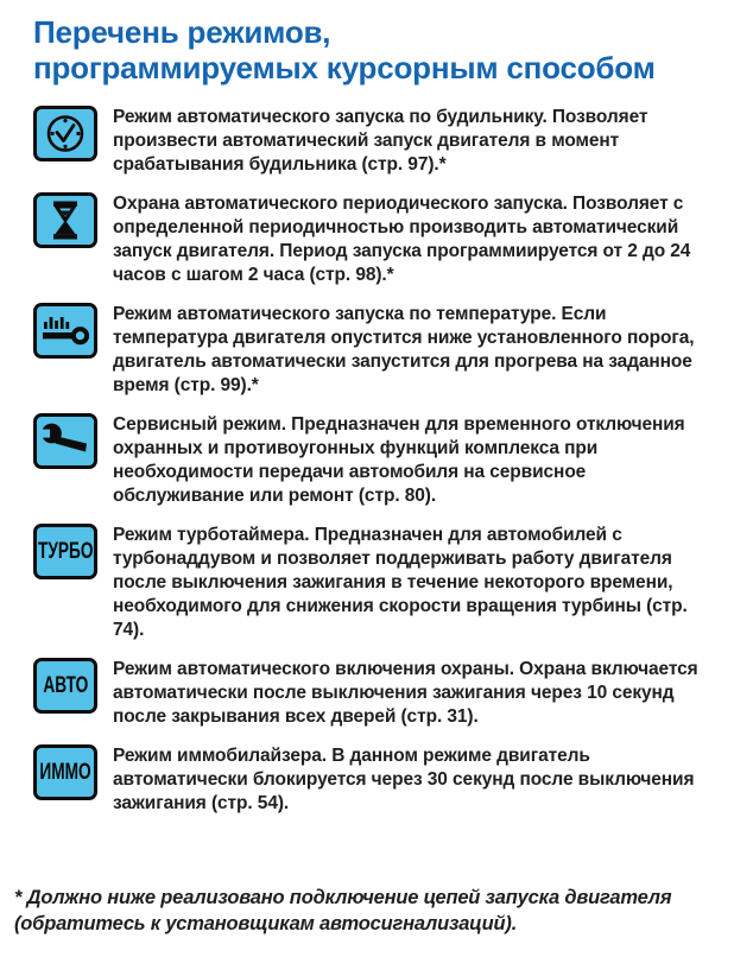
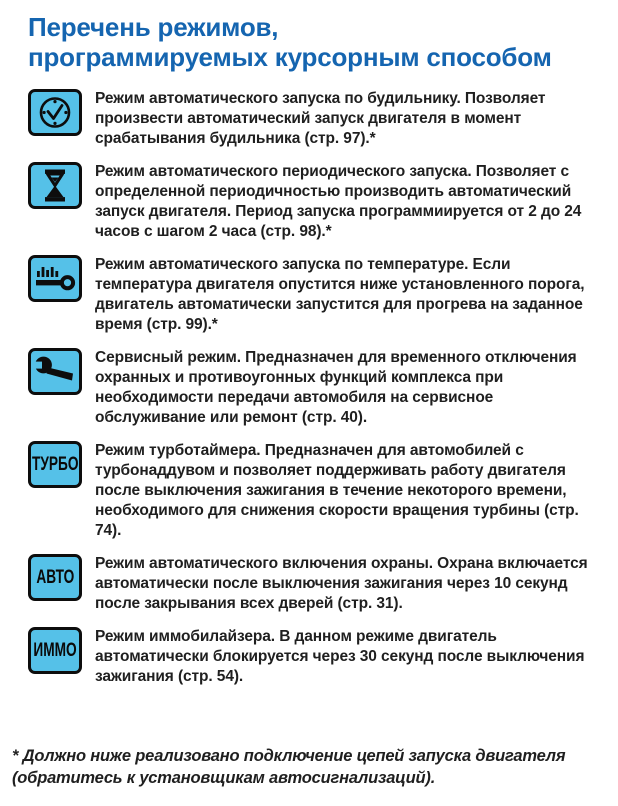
  Перечень режимов,
  программируемых курсорным способом
  Режим автоматического запуска по будильнику. Позволяет произвести автоматический запуск двигателя в момент срабатывания будильника (стр. 97).*
- Охрана автоматического периодического запуска. Позволяет с определенной периодичностью производить автоматический запуск двигателя. Период запуска программиируется от 2 до 24 часов с шагом 2 часа (стр. 98).*
+ Режим автоматического периодического запуска. Позволяет с определенной периодичностью производить автоматический запуск двигателя. Период запуска программиируется от 2 до 24 часов с шагом 2 часа (стр. 98).*
  Режим автоматического запуска по температуре. Если температура двигателя опустится ниже установленного порога, двигатель автоматически запустится для прогрева на заданное время (стр. 99).*
- Сервисный режим. Предназначен для временного отключения охранных и противоугонных функций комплекса при необходимости передачи автомобиля на сервисное обслуживание или ремонт (стр. 80).
+ Сервисный режим. Предназначен для временного отключения охранных и противоугонных функций комплекса при необходимости передачи автомобиля на сервисное обслуживание или ремонт (стр. 40).
  ТУРБО
  Режим турботаймера. Предназначен для автомобилей с турбонаддувом и позволяет поддерживать работу двигателя после выключения зажигания в течение некоторого времени, необходимого для снижения скорости вращения турбины (стр. 74).
  АВТО
  Режим автоматического включения охраны. Охрана включается автоматически после выключения зажигания через 10 секунд после закрывания всех дверей (стр. 31).
  ИММО
  Режим иммобилайзера. В данном режиме двигатель автоматически блокируется через 30 секунд после выключения зажигания (стр. 54).
  * Должно ниже реализовано подключение цепей запуска двигателя (обратитесь к установщикам автосигнализаций).
